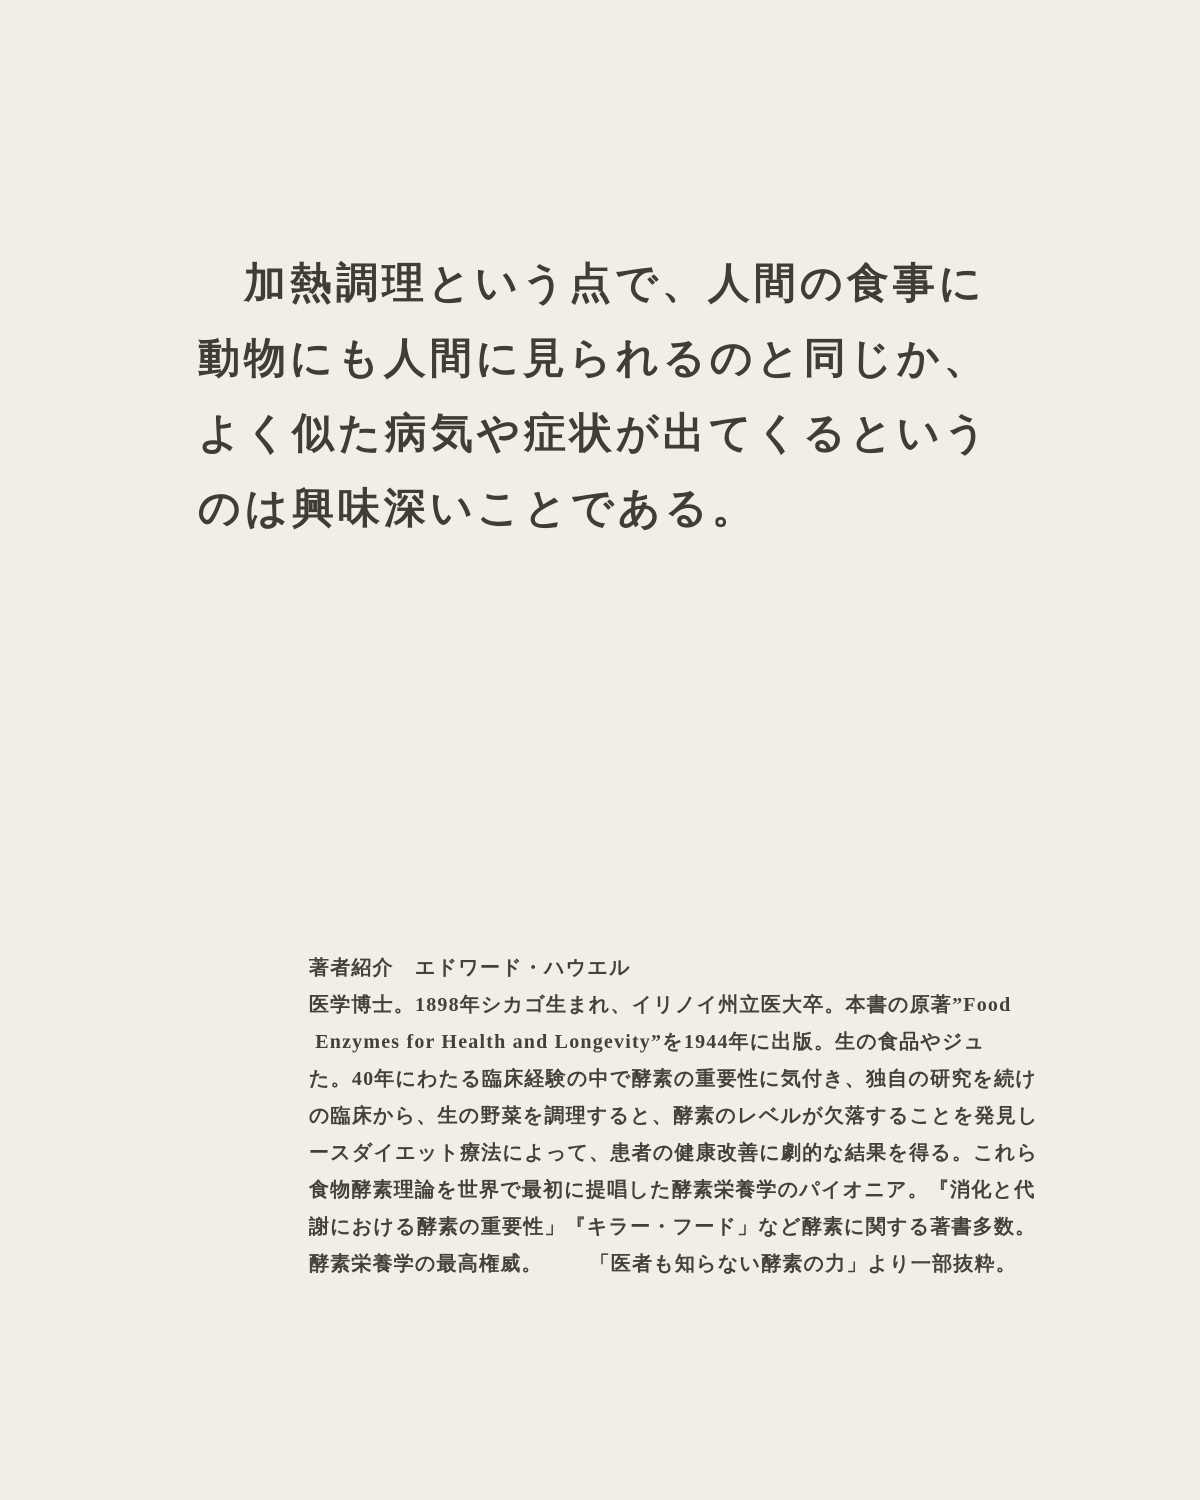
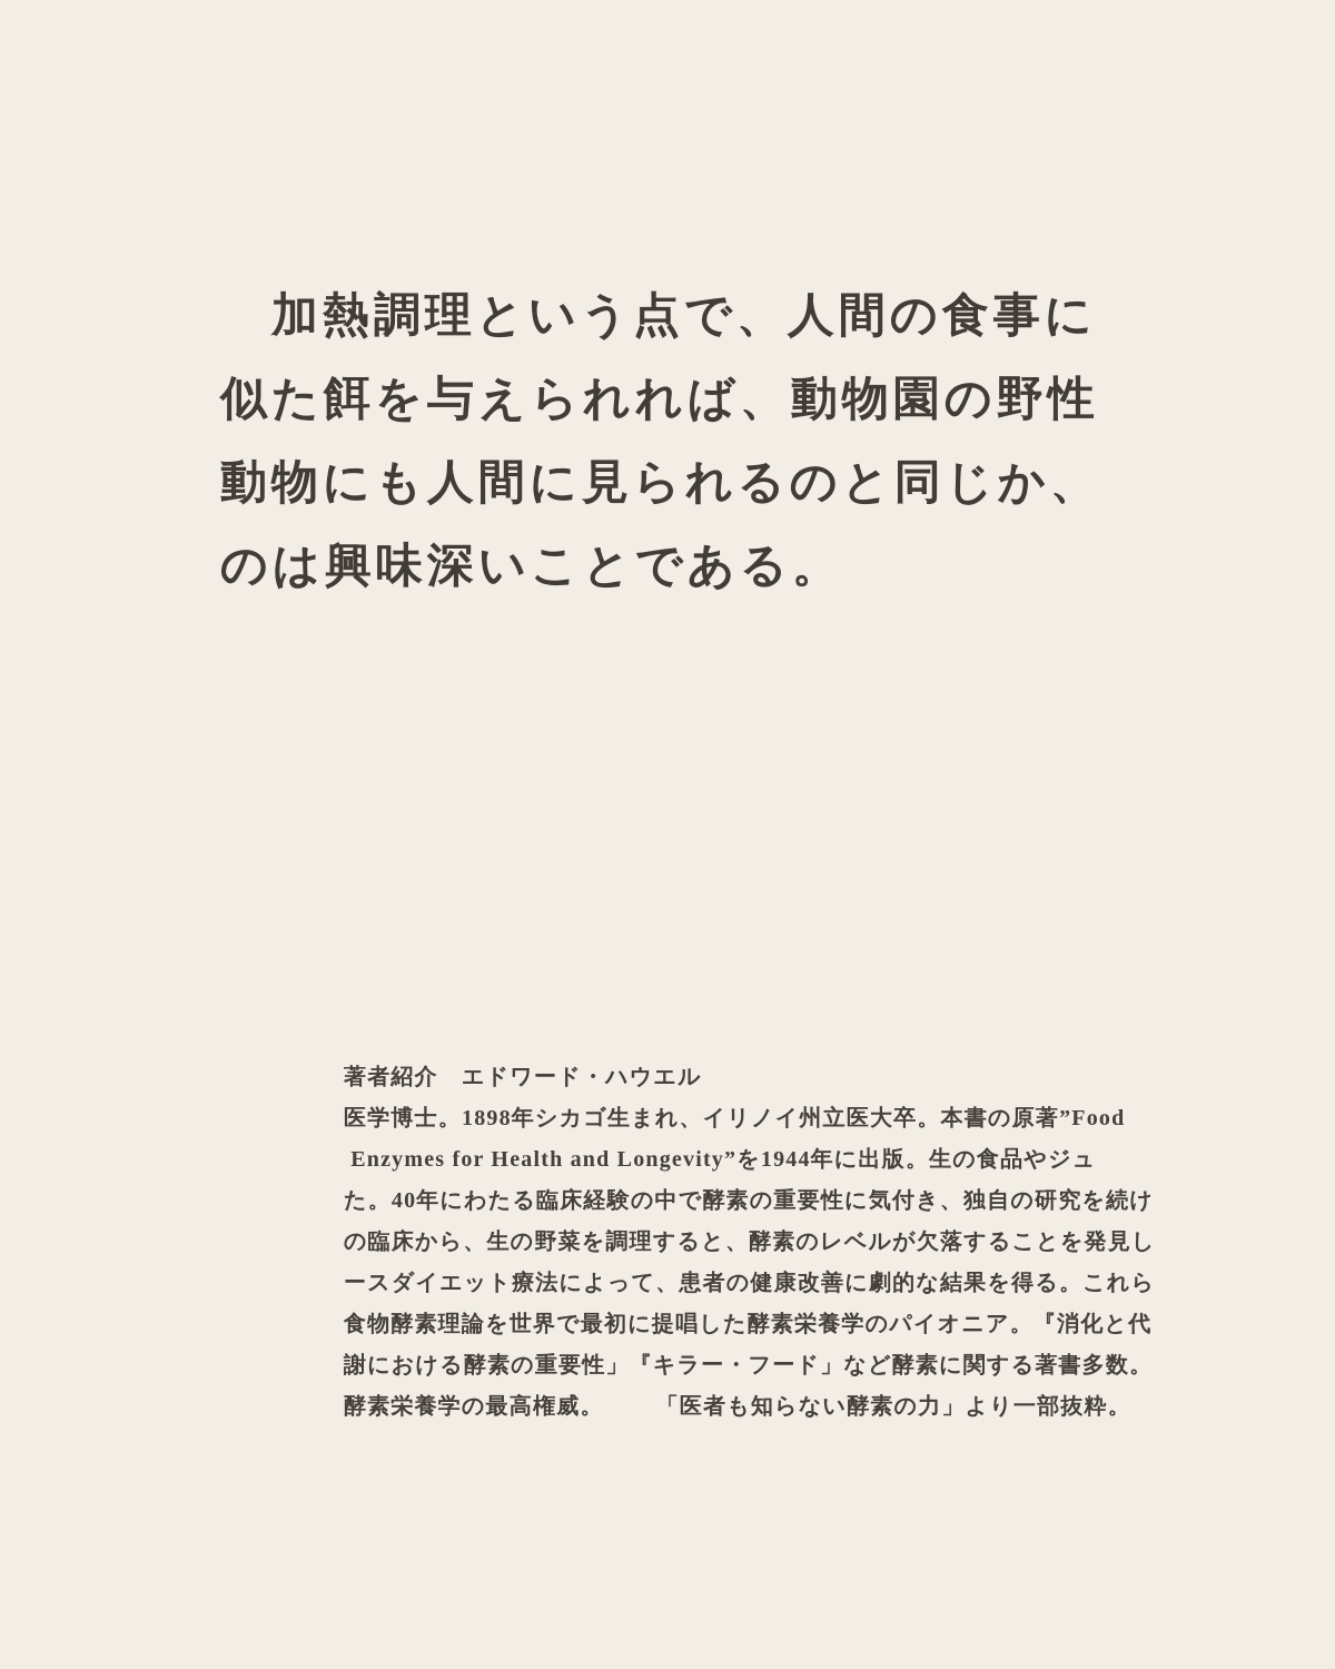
  加熱調理という点で、人間の食事に
+ 似た餌を与えられれば、動物園の野性
  動物にも人間に見られるのと同じか、
- よく似た病気や症状が出てくるという
  のは興味深いことである。
  著者紹介 エドワード・ハウエル
  医学博士。1898年シカゴ生まれ、イリノイ州立医大卒。本書の原著”Food
  Enzymes for Health and Longevity”を1944年に出版。生の食品やジュ
  た。40年にわたる臨床経験の中で酵素の重要性に気付き、独自の研究を続け
  の臨床から、生の野菜を調理すると、酵素のレベルが欠落することを発見し
  ースダイエット療法によって、患者の健康改善に劇的な結果を得る。これら
  食物酵素理論を世界で最初に提唱した酵素栄養学のパイオニア。『消化と代
  謝における酵素の重要性」『キラー・フード」など酵素に関する著書多数。
  酵素栄養学の最高権威。
  「医者も知らない酵素の力」より一部抜粋。
